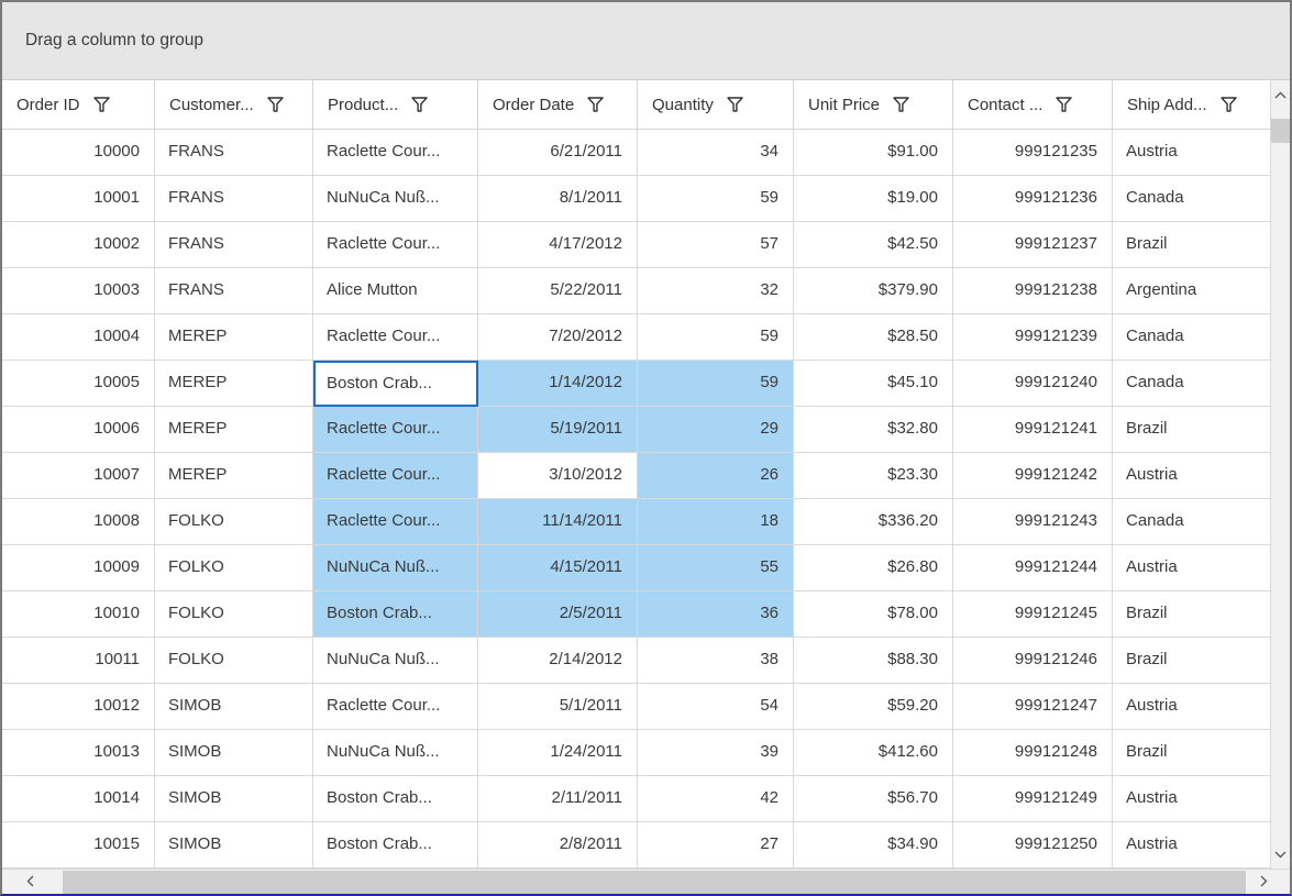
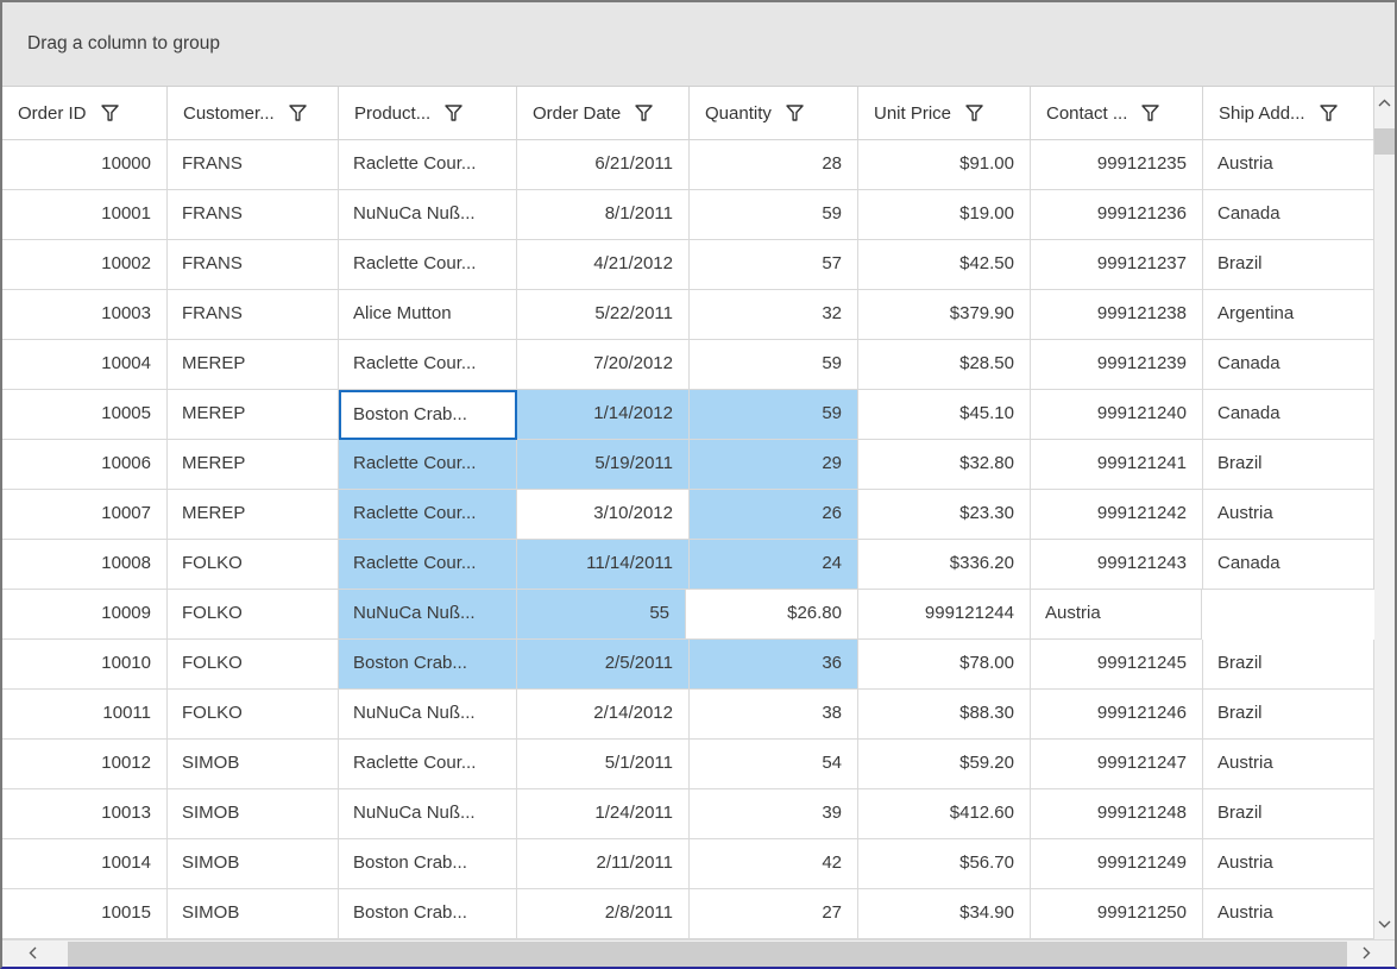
  Drag a column to group
  Order ID
  Customer...
  Product...
  Order Date
  Quantity
  Unit Price
  Contact ...
  Ship Add...
  10000
  FRANS
  Raclette Cour...
  6/21/2011
- 34
+ 28
  $91.00
  999121235
  Austria
  10001
  FRANS
  NuNuCa Nuß...
  8/1/2011
  59
  $19.00
  999121236
  Canada
  10002
  FRANS
  Raclette Cour...
- 4/17/2012
+ 4/21/2012
  57
  $42.50
  999121237
  Brazil
  10003
  FRANS
  Alice Mutton
  5/22/2011
  32
  $379.90
  999121238
  Argentina
  10004
  MEREP
  Raclette Cour...
  7/20/2012
  59
  $28.50
  999121239
  Canada
  10005
  MEREP
  Boston Crab...
  1/14/2012
  59
  $45.10
  999121240
  Canada
  10006
  MEREP
  Raclette Cour...
  5/19/2011
  29
  $32.80
  999121241
  Brazil
  10007
  MEREP
  Raclette Cour...
  3/10/2012
  26
  $23.30
  999121242
  Austria
  10008
  FOLKO
  Raclette Cour...
  11/14/2011
- 18
+ 24
  $336.20
  999121243
  Canada
  10009
  FOLKO
  NuNuCa Nuß...
- 4/15/2011
  55
  $26.80
  999121244
  Austria
  10010
  FOLKO
  Boston Crab...
  2/5/2011
  36
  $78.00
  999121245
  Brazil
  10011
  FOLKO
  NuNuCa Nuß...
  2/14/2012
  38
  $88.30
  999121246
  Brazil
  10012
  SIMOB
  Raclette Cour...
  5/1/2011
  54
  $59.20
  999121247
  Austria
  10013
  SIMOB
  NuNuCa Nuß...
  1/24/2011
  39
  $412.60
  999121248
  Brazil
  10014
  SIMOB
  Boston Crab...
  2/11/2011
  42
  $56.70
  999121249
  Austria
  10015
  SIMOB
  Boston Crab...
  2/8/2011
  27
  $34.90
  999121250
  Austria
